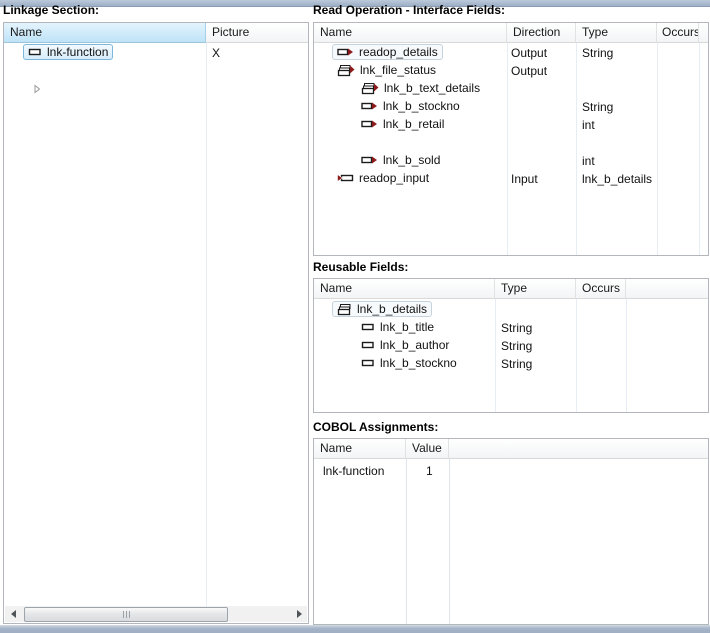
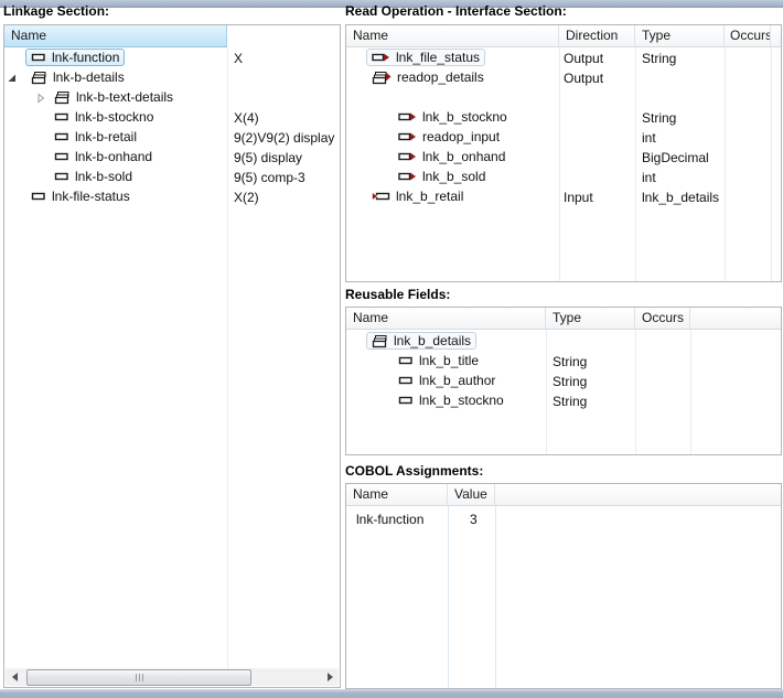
  Linkage Section:
  Name
- Picture
  lnk-function
  X
+ lnk-b-details
+ lnk-b-text-details
+ lnk-b-stockno
+ X(4)
+ lnk-b-retail
+ 9(2)V9(2) display
+ lnk-b-onhand
+ 9(5) display
+ lnk-b-sold
+ 9(5) comp-3
+ lnk-file-status
+ X(2)
- Read Operation - Interface Fields:
+ Read Operation - Interface Section:
  Name
  Direction
  Type
  Occurs
- readop_details
+ lnk_file_status
  Output
  String
- lnk_file_status
+ readop_details
  Output
- lnk_b_text_details
  lnk_b_stockno
  String
- lnk_b_retail
+ readop_input
  int
+ lnk_b_onhand
+ BigDecimal
  lnk_b_sold
  int
- readop_input
+ lnk_b_retail
  Input
  lnk_b_details
  Reusable Fields:
  Name
  Type
  Occurs
  lnk_b_details
  lnk_b_title
  String
  lnk_b_author
  String
  lnk_b_stockno
  String
  COBOL Assignments:
  Name
  Value
  lnk-function
- 1
+ 3
